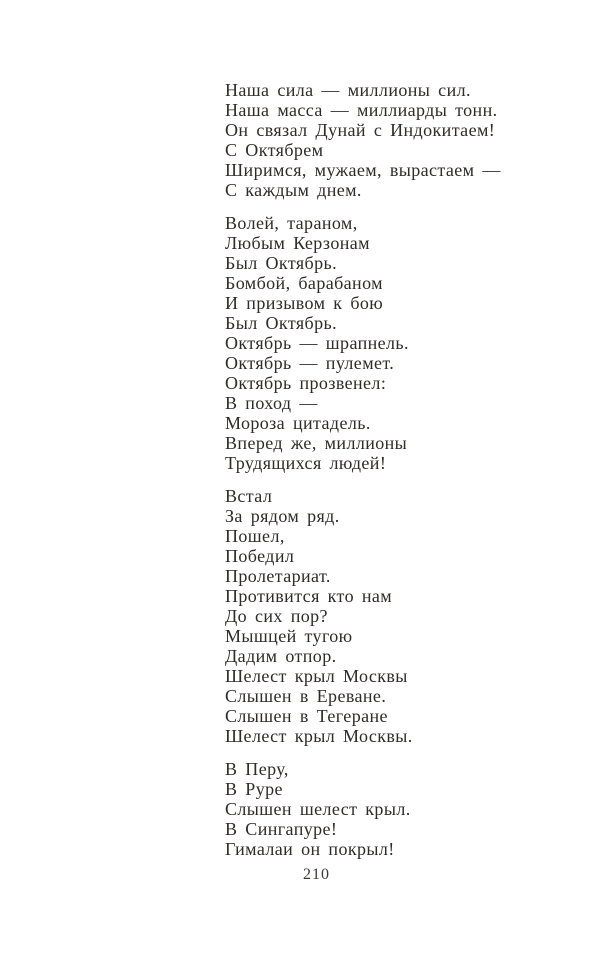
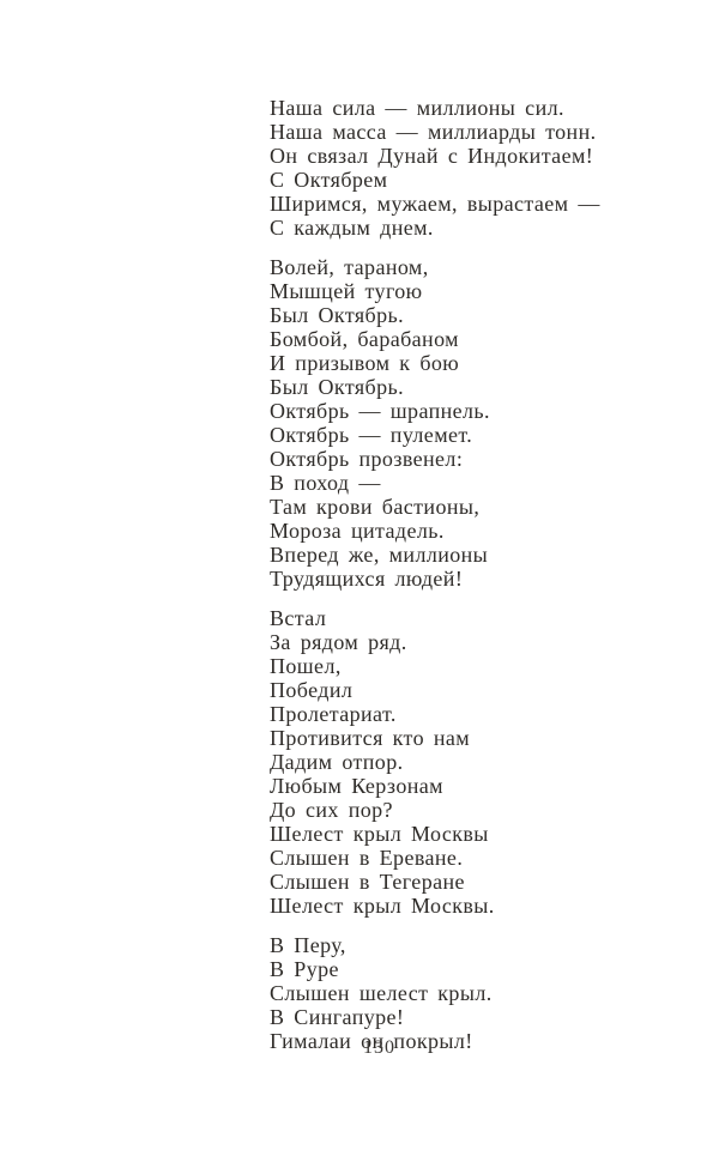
  Наша сила — миллионы сил.
  Наша масса — миллиарды тонн.
  Он связал Дунай с Индокитаем!
  С Октябрем
  Ширимся, мужаем, вырастаем —
  С каждым днем.
  Волей, тараном,
- Любым Керзонам
+ Мышцей тугою
  Был Октябрь.
  Бомбой, барабаном
  И призывом к бою
  Был Октябрь.
  Октябрь — шрапнель.
  Октябрь — пулемет.
  Октябрь прозвенел:
  В поход —
+ Там крови бастионы,
  Мороза цитадель.
  Вперед же, миллионы
  Трудящихся людей!
  Встал
  За рядом ряд.
  Пошел,
  Победил
  Пролетариат.
  Противится кто нам
- До сих пор?
+ Дадим отпор.
- Мышцей тугою
+ Любым Керзонам
- Дадим отпор.
+ До сих пор?
  Шелест крыл Москвы
  Слышен в Ереване.
  Слышен в Тегеране
  Шелест крыл Москвы.
  В Перу,
  В Руре
  Слышен шелест крыл.
  В Сингапуре!
  Гималаи он покрыл!
- 210
+ 130
